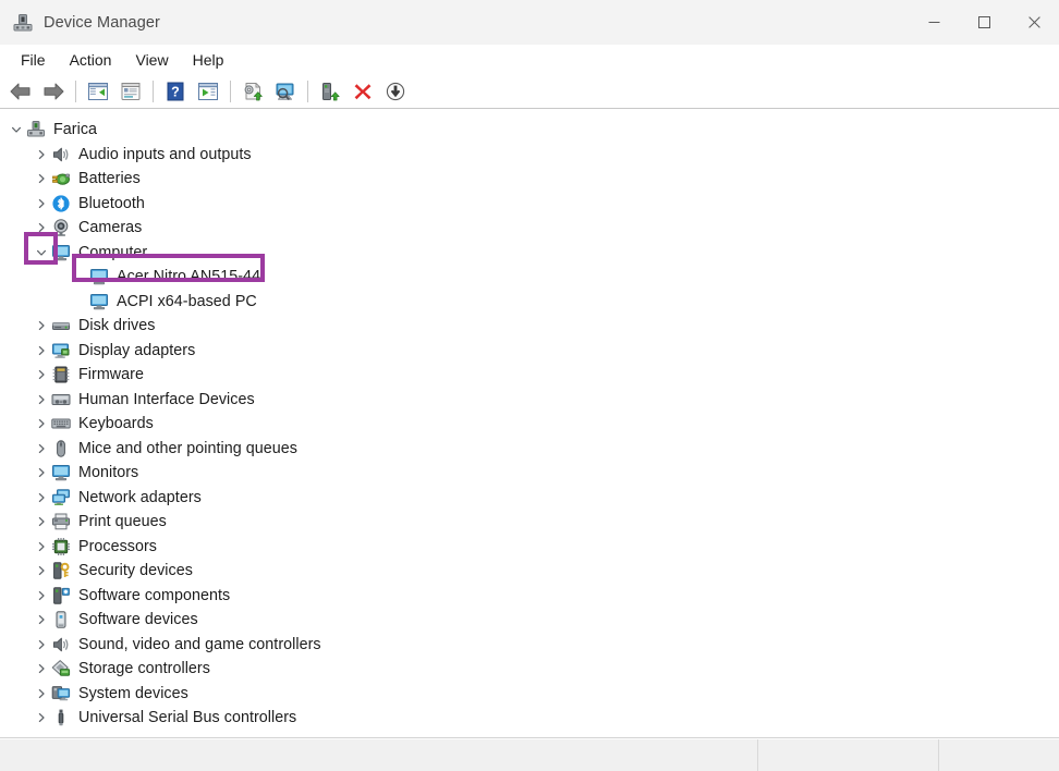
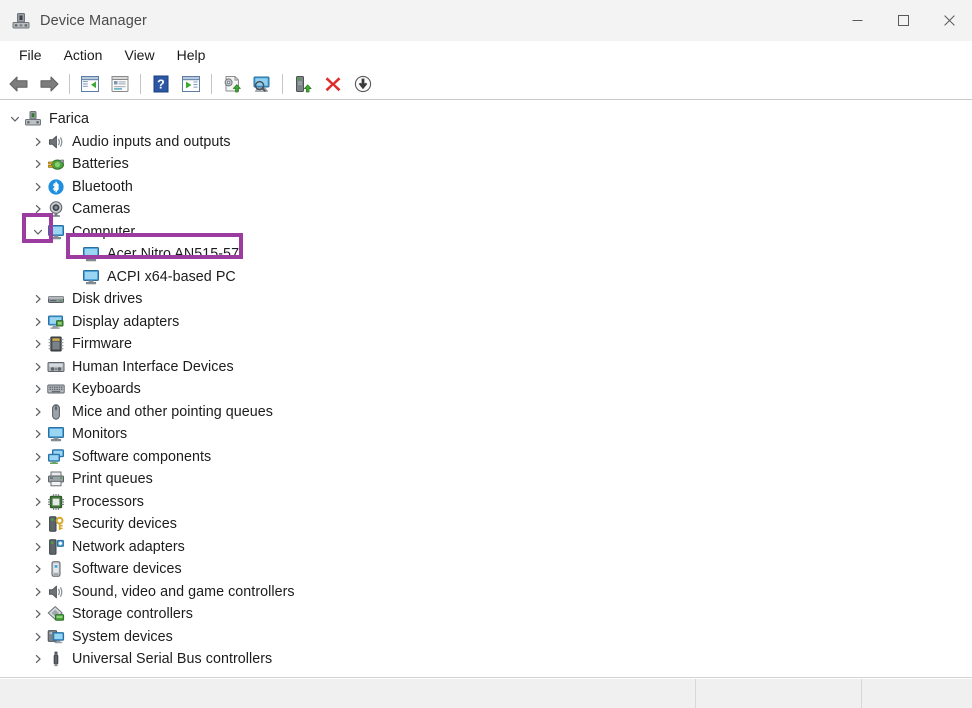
  Device Manager
  File
  Action
  View
  Help
  ?
  Farica
  Audio inputs and outputs
  Batteries
  Bluetooth
  Cameras
  Computer
- Acer Nitro AN515-44
+ Acer Nitro AN515-57
  ACPI x64-based PC
  Disk drives
  Display adapters
  Firmware
  Human Interface Devices
  Keyboards
  Mice and other pointing queues
  Monitors
- Network adapters
+ Software components
  Print queues
  Processors
  Security devices
- Software components
+ Network adapters
  Software devices
  Sound, video and game controllers
  Storage controllers
  System devices
  Universal Serial Bus controllers
